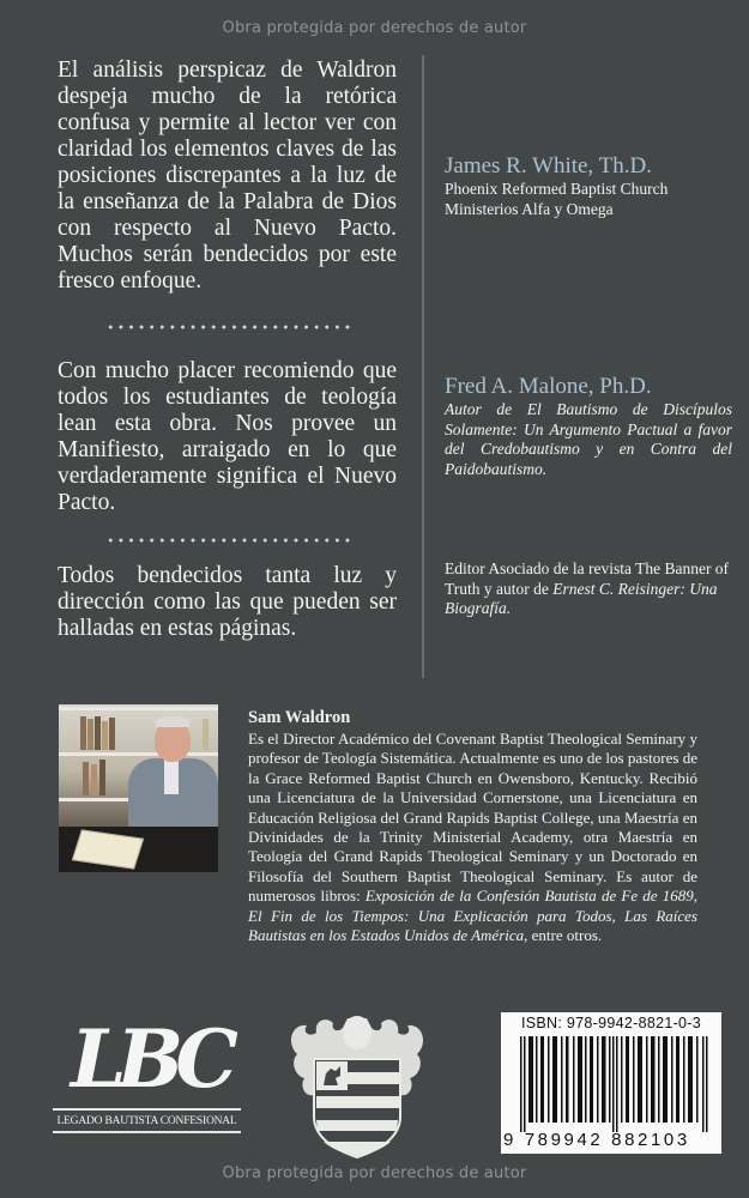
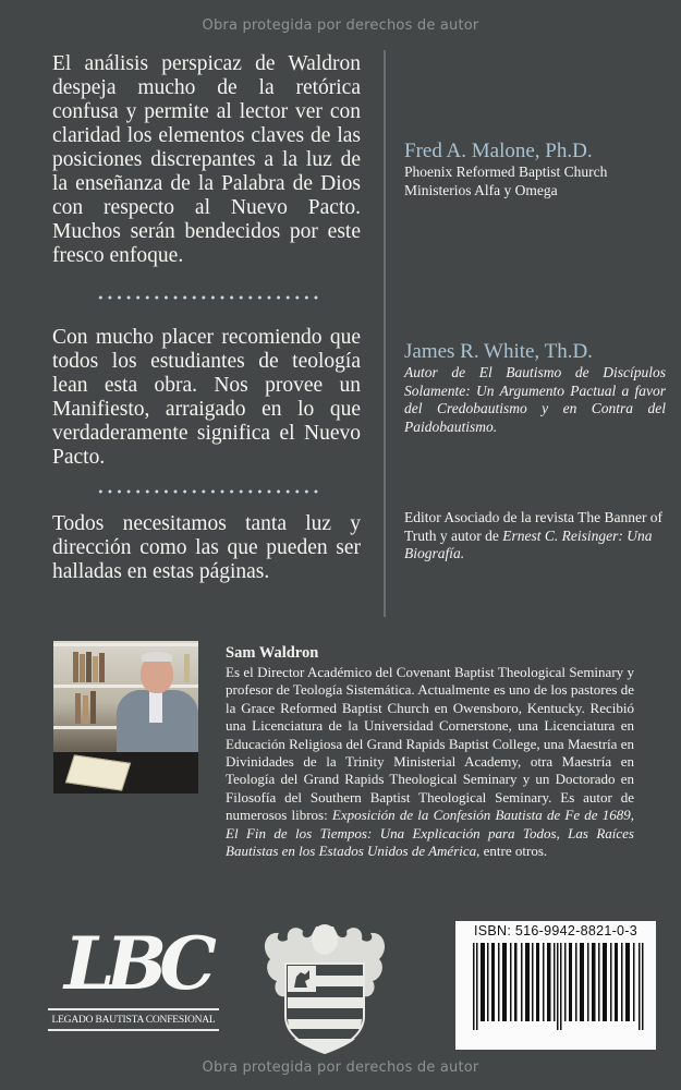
  Obra protegida por derechos de autor
  El análisis perspicaz de Waldron despeja mucho de la retórica confusa y permite al lector ver con claridad los elementos claves de las posiciones discrepantes a la luz de la enseñanza de la Palabra de Dios con respecto al Nuevo Pacto. Muchos serán bendecidos por este fresco enfoque.
  Con mucho placer recomiendo que todos los estudiantes de teología lean esta obra. Nos provee un Manifiesto, arraigado en lo que verdaderamente significa el Nuevo Pacto.
- Todos bendecidos tanta luz y dirección como las que pueden ser halladas en estas páginas.
+ Todos necesitamos tanta luz y dirección como las que pueden ser halladas en estas páginas.
- James R. White, Th.D.
+ Fred A. Malone, Ph.D.
  Phoenix Reformed Baptist Church
  Ministerios Alfa y Omega
- Fred A. Malone, Ph.D.
+ James R. White, Th.D.
  Autor de El Bautismo de Discípulos Solamente: Un Argumento Pactual a favor del Credobautismo y en Contra del Paidobautismo.
  Editor Asociado de la revista The Banner of Truth y autor de Ernest C. Reisinger: Una Biografía.
  Sam Waldron
  Es el Director Académico del Covenant Baptist Theological Seminary y profesor de Teología Sistemática. Actualmente es uno de los pastores de la Grace Reformed Baptist Church en Owensboro, Kentucky. Recibió una Licenciatura de la Universidad Cornerstone, una Licenciatura en Educación Religiosa del Grand Rapids Baptist College, una Maestría en Divinidades de la Trinity Ministerial Academy, otra Maestría en Teología del Grand Rapids Theological Seminary y un Doctorado en Filosofía del Southern Baptist Theological Seminary. Es autor de numerosos libros: Exposición de la Confesión Bautista de Fe de 1689, El Fin de los Tiempos: Una Explicación para Todos, Las Raíces Bautistas en los Estados Unidos de América, entre otros.
  LBC
  LEGADO BAUTISTA CONFESIONAL
- ISBN: 978-9942-8821-0-3
+ ISBN: 516-9942-8821-0-3
- 9 789942 882103
  Obra protegida por derechos de autor
